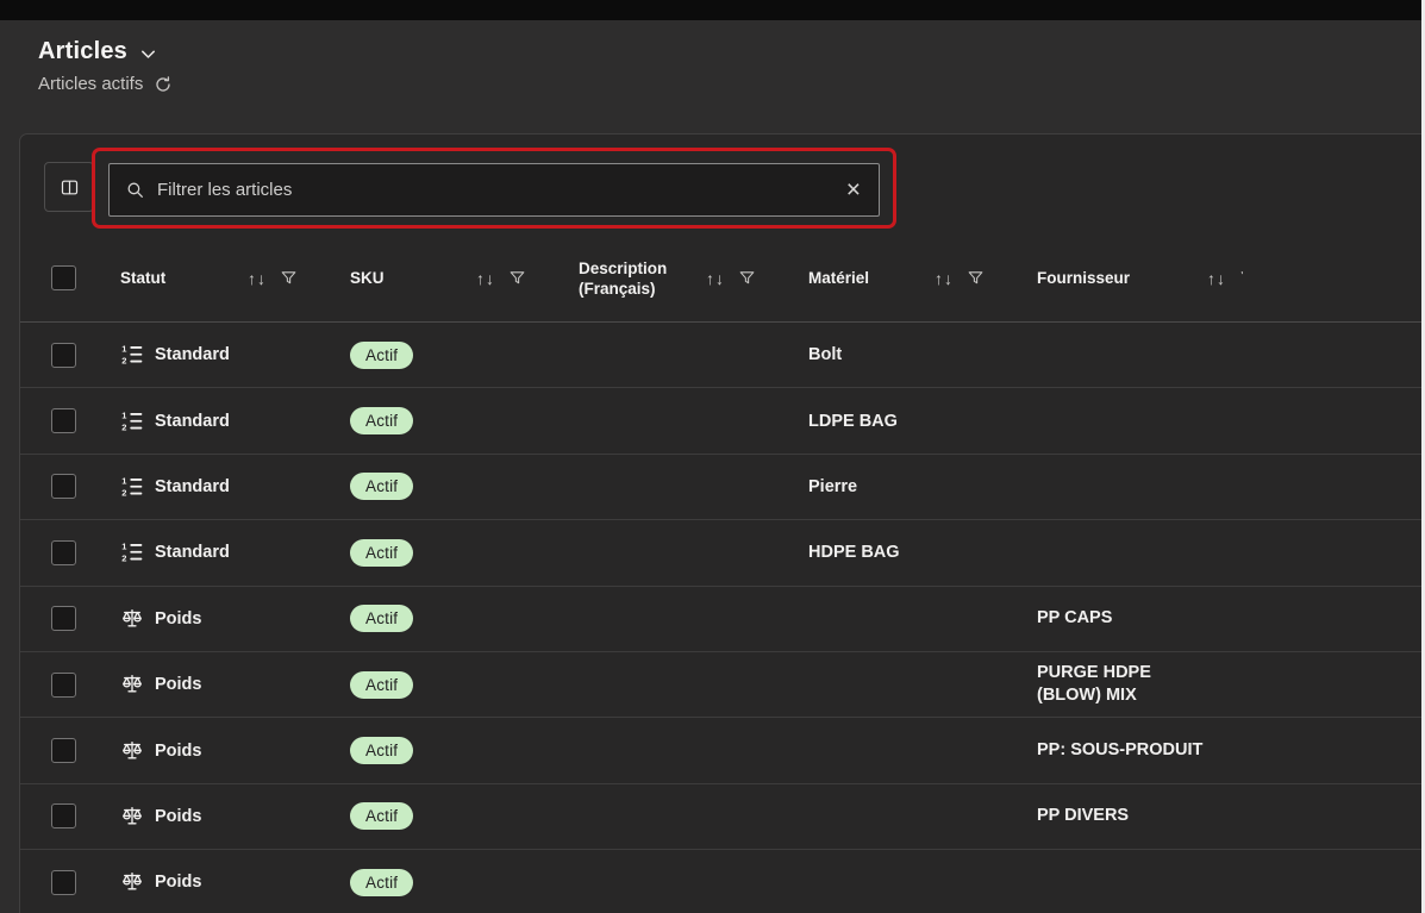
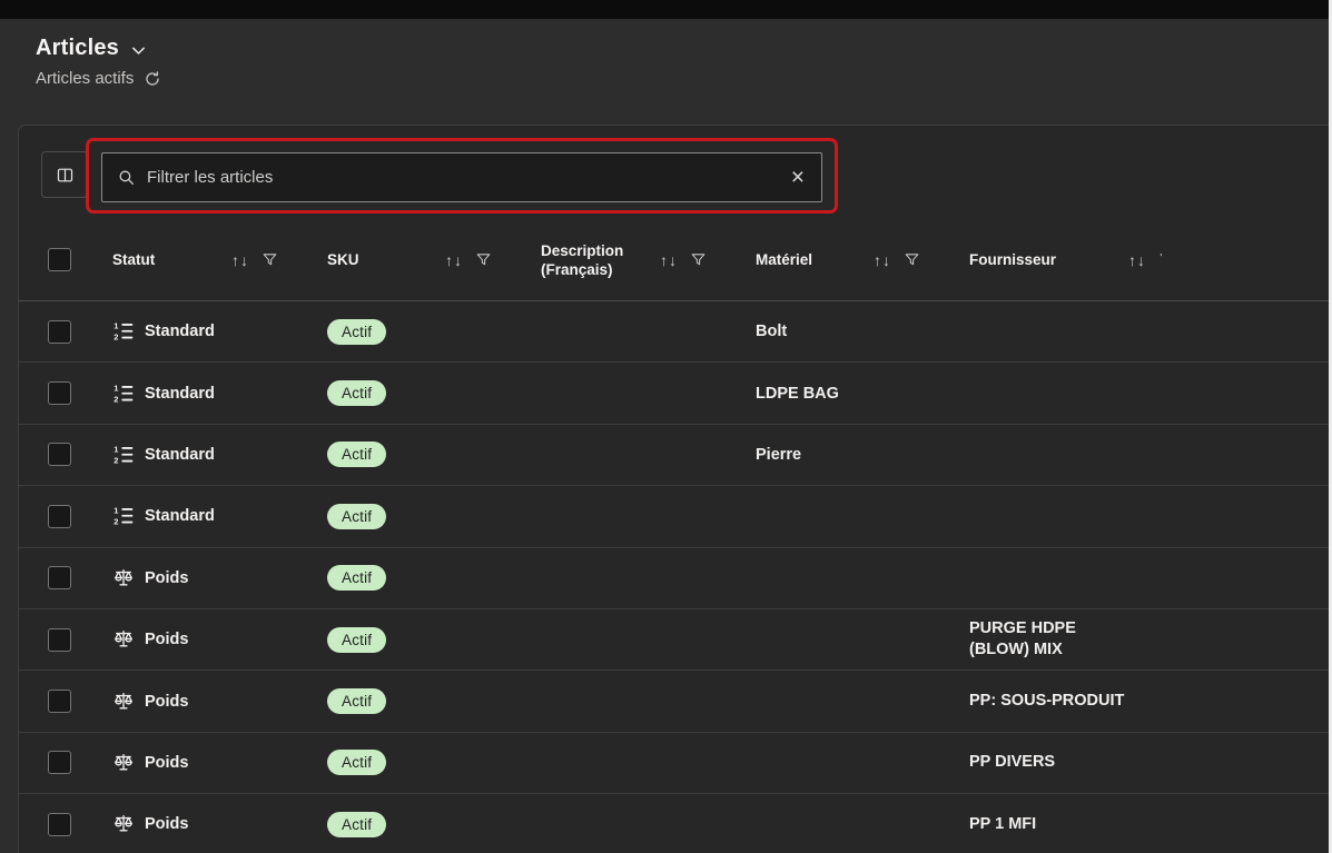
  Articles
  Articles actifs
  Filtrer les articles
  ×
  Statut
  ↑↓
  SKU
  ↑↓
  Description
  (Français)
  ↑↓
  Matériel
  ↑↓
  Fournisseur
  ↑↓
  1
  2
  Standard
  Actif
  Bolt
  1
  2
  Standard
  Actif
  LDPE BAG
  1
  2
  Standard
  Actif
  Pierre
  1
  2
  Standard
  Actif
- HDPE BAG
  Poids
  Actif
- PP CAPS
  Poids
  Actif
  PURGE HDPE
  (BLOW) MIX
  Poids
  Actif
  PP: SOUS-PRODUIT
  Poids
  Actif
  PP DIVERS
  Poids
  Actif
+ PP 1 MFI
